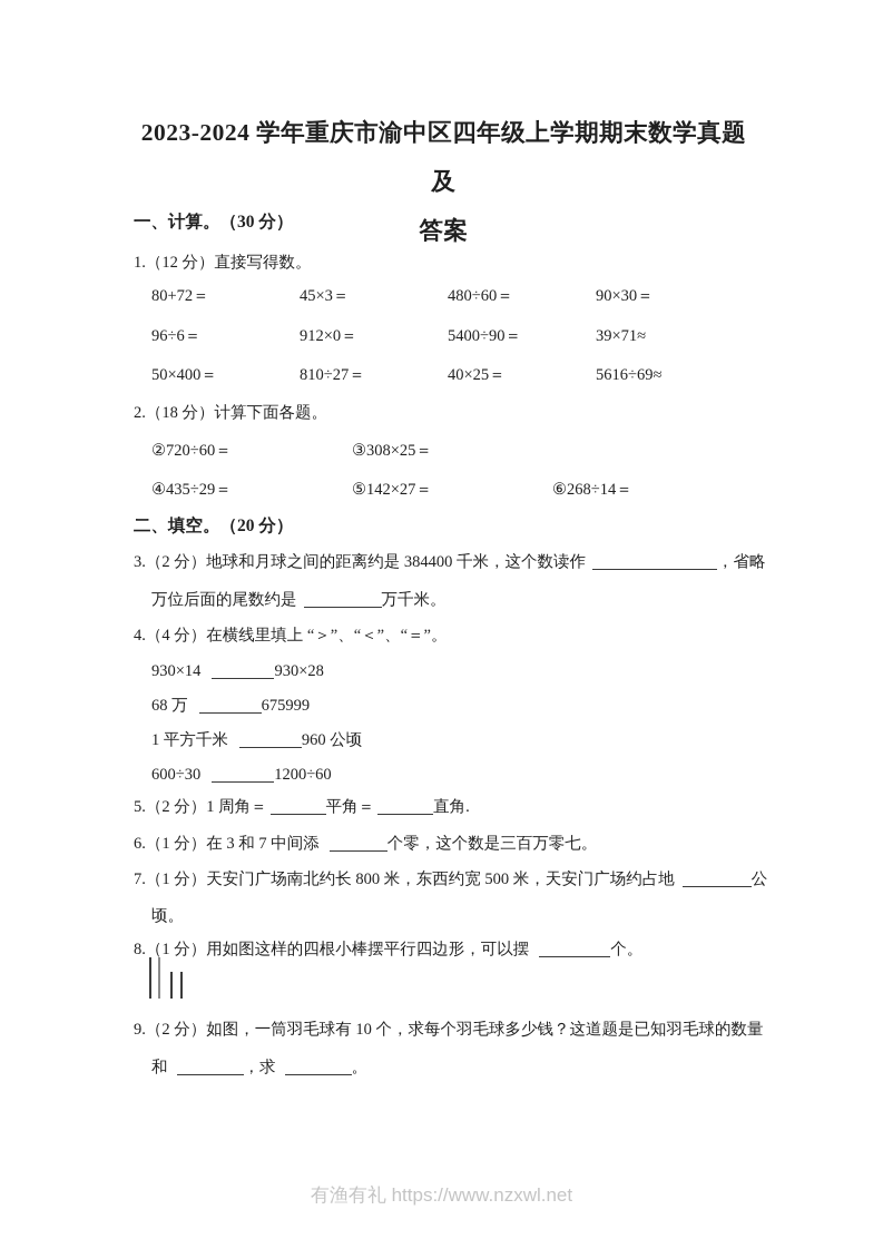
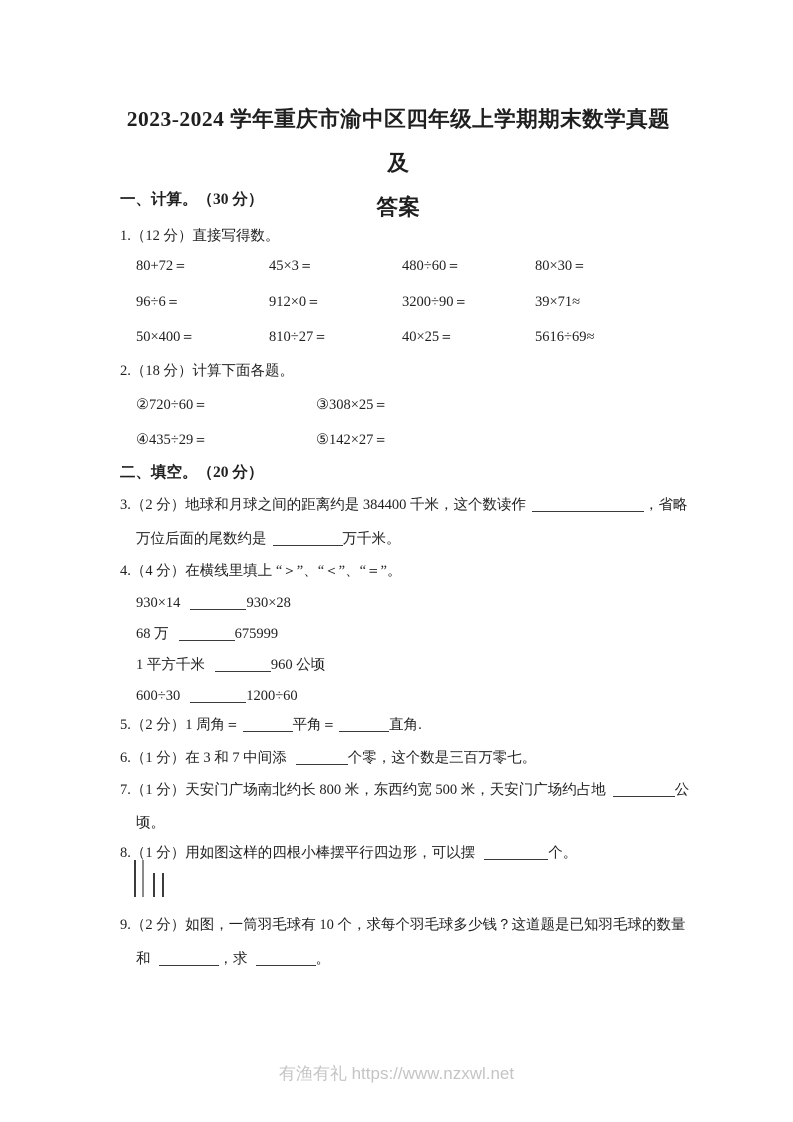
  2023-2024 学年重庆市渝中区四年级上学期期末数学真题及
  答案
  一、计算。（30 分）
  1.（12 分）直接写得数。
  80+72＝
  45×3＝
  480÷60＝
- 90×30＝
+ 80×30＝
  96÷6＝
  912×0＝
- 5400÷90＝
+ 3200÷90＝
  39×71≈
  50×400＝
  810÷27＝
  40×25＝
  5616÷69≈
  2.（18 分）计算下面各题。
  ②720÷60＝
  ③308×25＝
  ④435÷29＝
  ⑤142×27＝
- ⑥268÷14＝
  二、填空。（20 分）
  3.（2 分）地球和月球之间的距离约是 384400 千米，这个数读作 ，省略
  万位后面的尾数约是 万千米。
  4.（4 分）在横线里填上 “＞”、“＜”、“＝”。
  930×14 930×28
  68 万 675999
  1 平方千米 960 公顷
  600÷30 1200÷60
  5.（2 分）1 周角＝ 平角＝ 直角.
  6.（1 分）在 3 和 7 中间添 个零，这个数是三百万零七。
  7.（1 分）天安门广场南北约长 800 米，东西约宽 500 米，天安门广场约占地 公
  顷。
  8.（1 分）用如图这样的四根小棒摆平行四边形，可以摆 个。
  9.（2 分）如图，一筒羽毛球有 10 个，求每个羽毛球多少钱？这道题是已知羽毛球的数量
  和 ，求 。
  有渔有礼 https://www.nzxwl.net
